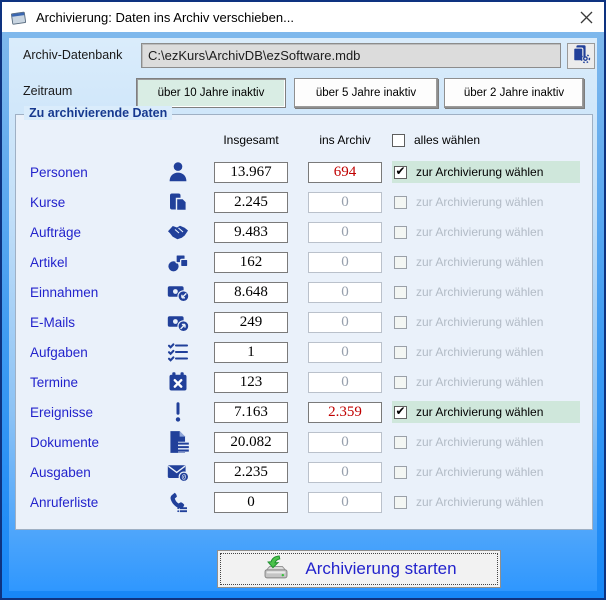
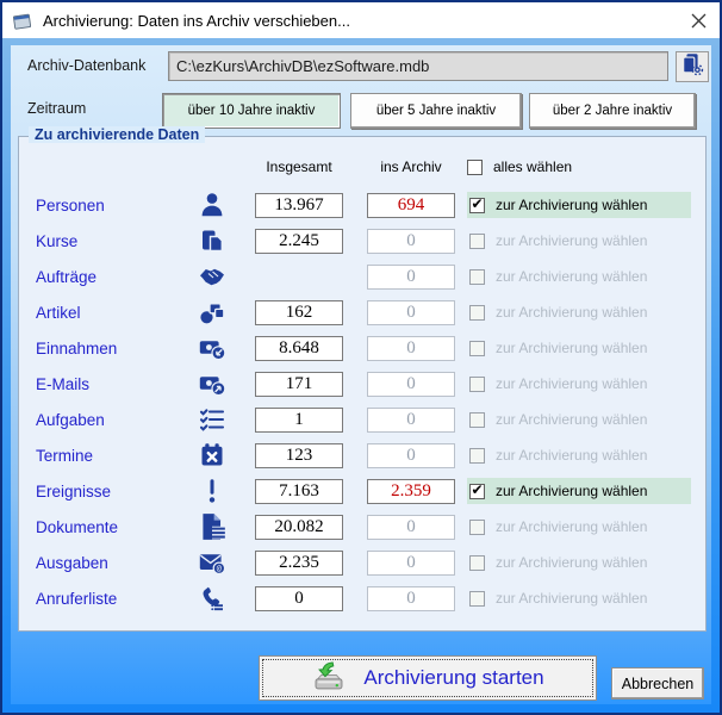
  Archivierung: Daten ins Archiv verschieben...
  Archiv-Datenbank
  C:\ezKurs\ArchivDB\ezSoftware.mdb
  Zeitraum
  über 10 Jahre inaktiv
  über 5 Jahre inaktiv
  über 2 Jahre inaktiv
  Zu archivierende Daten
  Insgesamt
  ins Archiv
  alles wählen
  Personen
  13.967
  694
  zur Archivierung wählen
  Kurse
  2.245
  0
  zur Archivierung wählen
  Aufträge
- 9.483
  0
  zur Archivierung wählen
  Artikel
  162
  0
  zur Archivierung wählen
  Einnahmen
  8.648
  0
  zur Archivierung wählen
  E-Mails
- 249
+ 171
  0
  zur Archivierung wählen
  Aufgaben
  1
  0
  zur Archivierung wählen
  Termine
  123
  0
  zur Archivierung wählen
  Ereignisse
  7.163
  2.359
  zur Archivierung wählen
  Dokumente
  20.082
  0
  zur Archivierung wählen
  Ausgaben
  @
  2.235
  0
  zur Archivierung wählen
  Anruferliste
  0
  0
  zur Archivierung wählen
  Archivierung starten
+ Abbrechen
